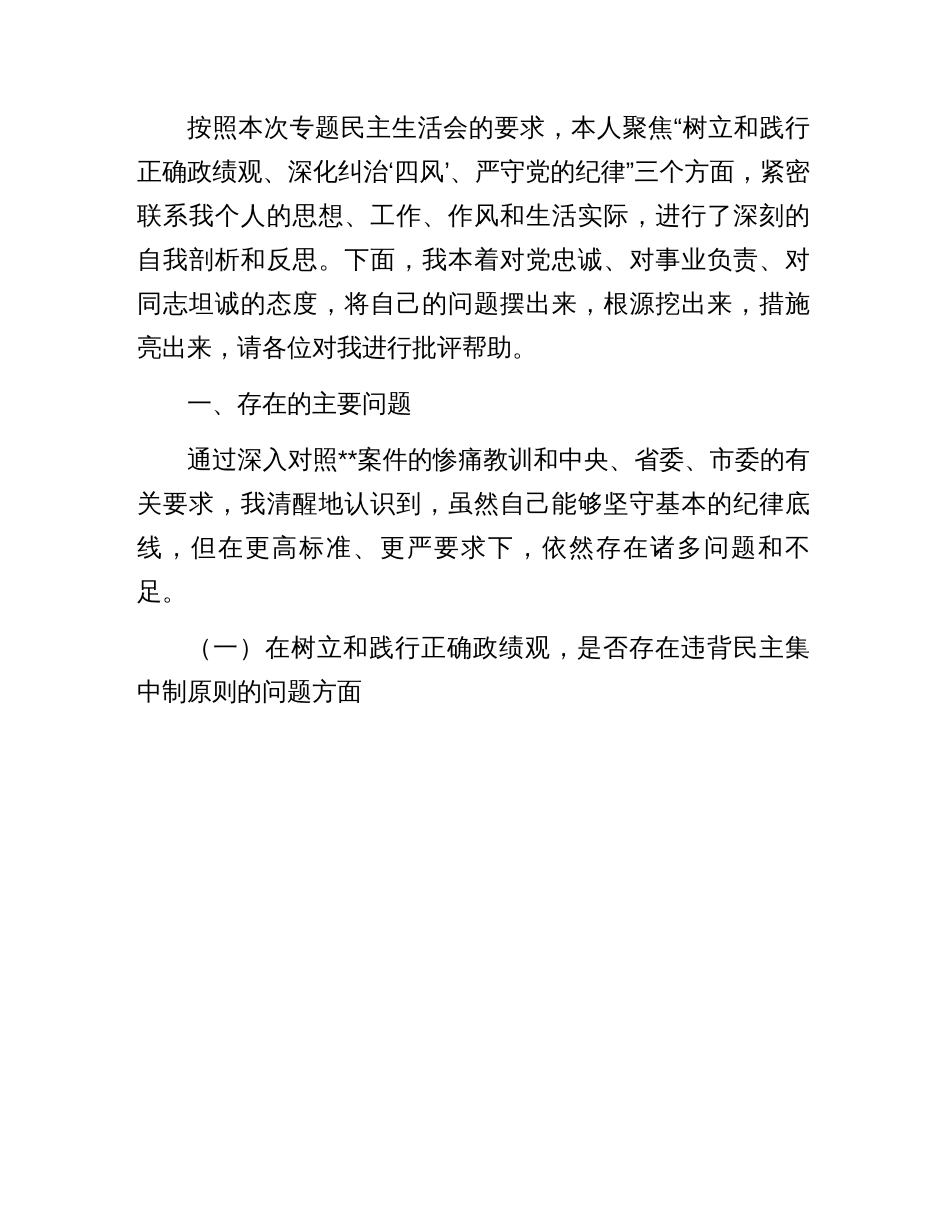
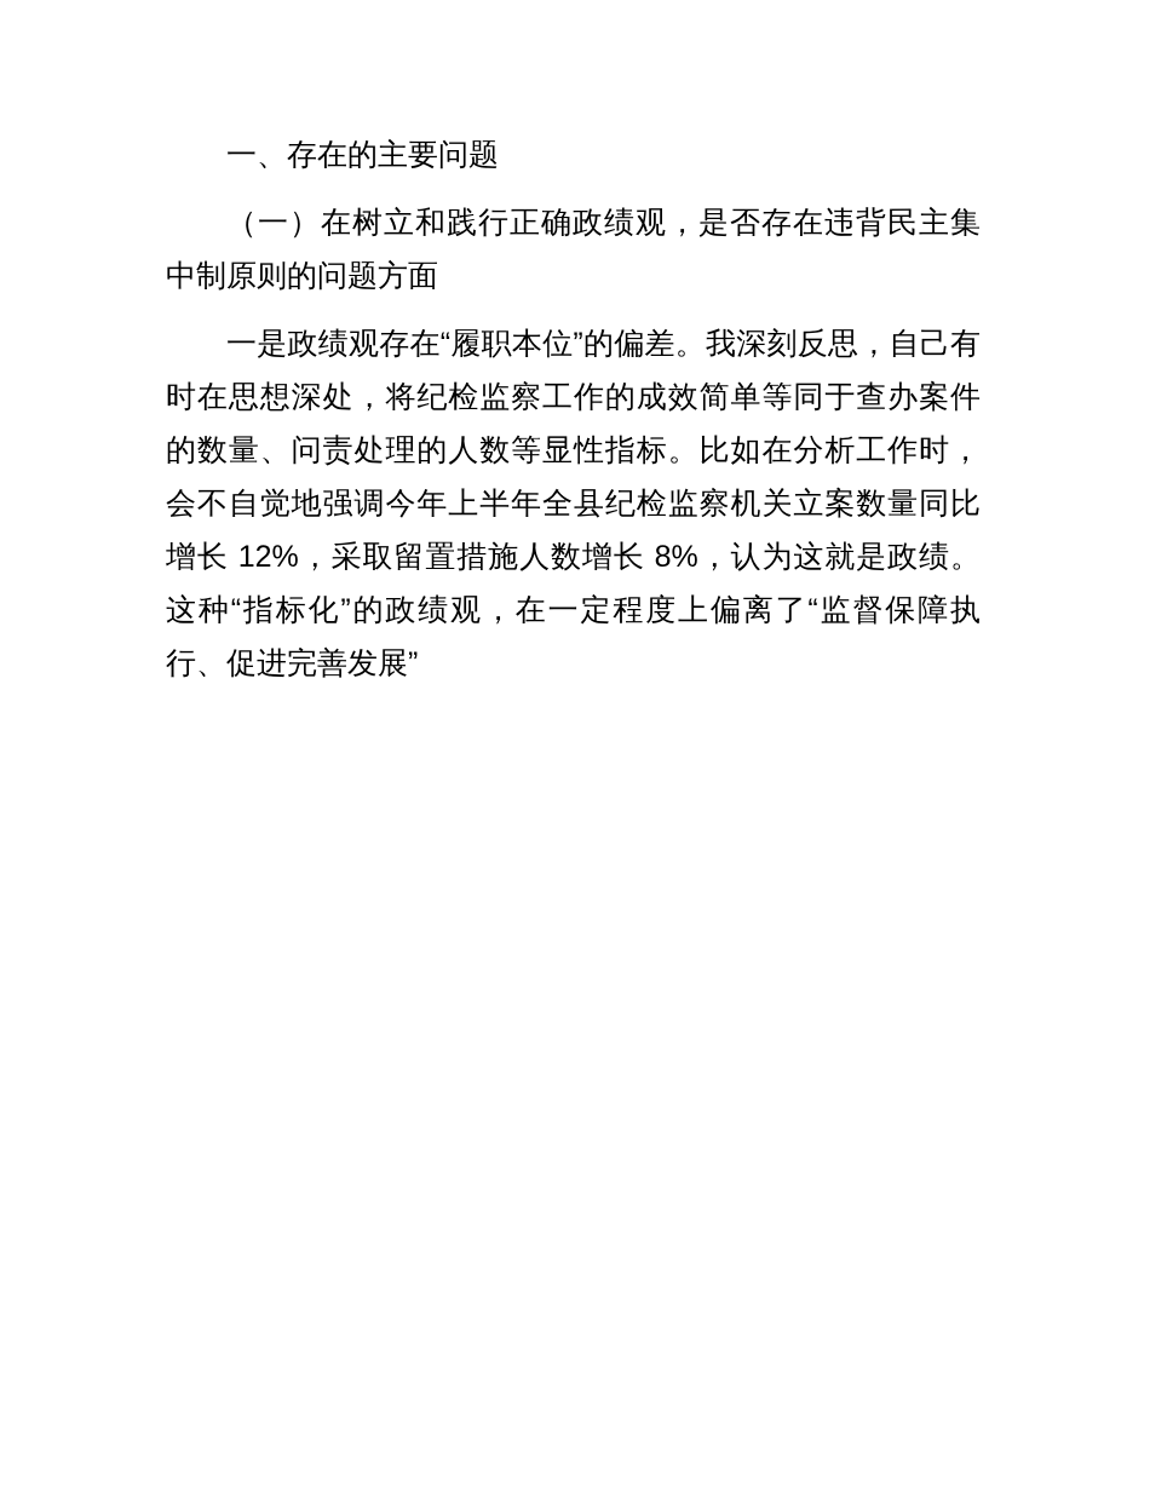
- 按照本次专题民主生活会的要求，本人聚焦“树立和践行正确政绩观、深化纠治‘四风’、严守党的纪律”三个方面，紧密联系我个人的思想、工作、作风和生活实际，进行了深刻的自我剖析和反思。下面，我本着对党忠诚、对事业负责、对同志坦诚的态度，将自己的问题摆出来，根源挖出来，措施亮出来，请各位对我进行批评帮助。
  一、存在的主要问题
- 通过深入对照**案件的惨痛教训和中央、省委、市委的有关要求，我清醒地认识到，虽然自己能够坚守基本的纪律底线，但在更高标准、更严要求下，依然存在诸多问题和不足。
  （一）在树立和践行正确政绩观，是否存在违背民主集中制原则的问题方面
+ 一是政绩观存在“履职本位”的偏差。我深刻反思，自己有时在思想深处，将纪检监察工作的成效简单等同于查办案件的数量、问责处理的人数等显性指标。比如在分析工作时，会不自觉地强调今年上半年全县纪检监察机关立案数量同比增长 12%，采取留置措施人数增长 8%，认为这就是政绩。这种“指标化”的政绩观，在一定程度上偏离了“监督保障执行、促进完善发展”
